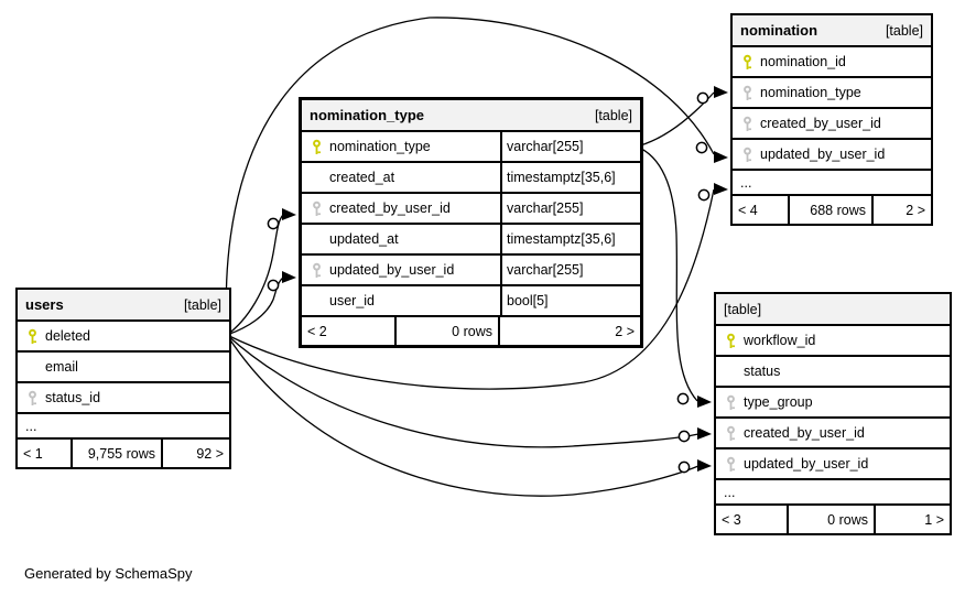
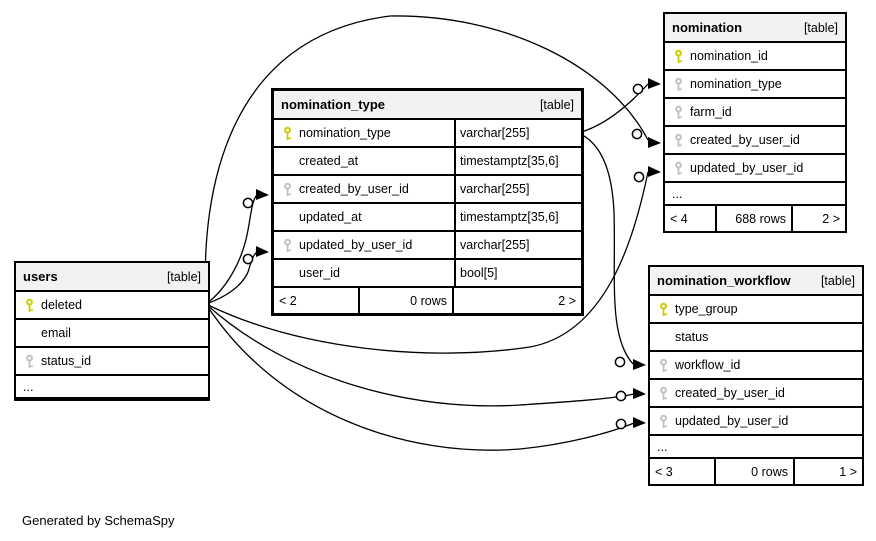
  users
  [table]
  deleted
  email
  status_id
  ...
- < 1
- 9,755 rows
- 92 >
  nomination_type
  [table]
  nomination_type
  varchar[255]
  created_at
  timestamptz[35,6]
  created_by_user_id
  varchar[255]
  updated_at
  timestamptz[35,6]
  updated_by_user_id
  varchar[255]
  user_id
  bool[5]
  < 2
  0 rows
  2 >
  nomination
  [table]
  nomination_id
  nomination_type
+ farm_id
  created_by_user_id
  updated_by_user_id
  ...
  < 4
  688 rows
  2 >
+ nomination_workflow
  [table]
- workflow_id
+ type_group
  status
- type_group
+ workflow_id
  created_by_user_id
  updated_by_user_id
  ...
  < 3
  0 rows
  1 >
  Generated by SchemaSpy
